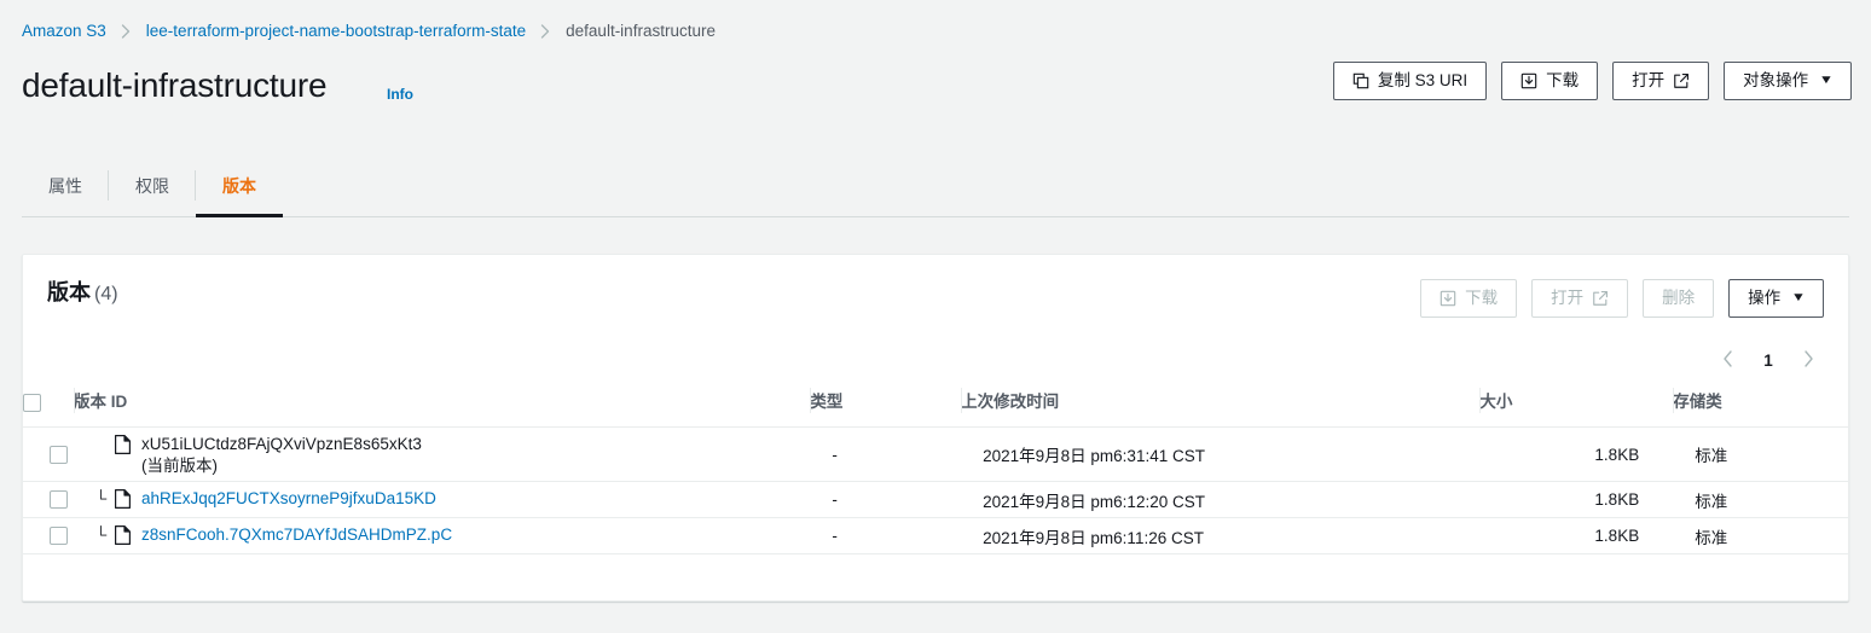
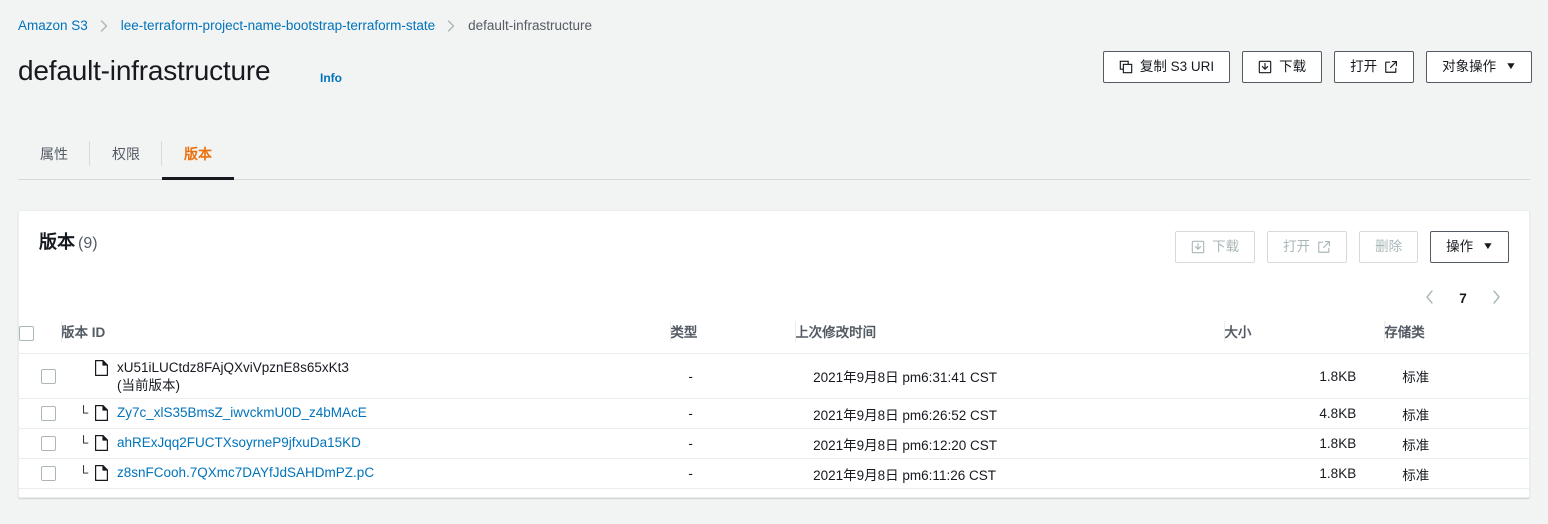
  Amazon S3
  lee-terraform-project-name-bootstrap-terraform-state
  default-infrastructure
  default-infrastructure
  Info
  复制 S3 URI
  下载
  打开
  对象操作
  ▼
  属性
  权限
  版本
- 版本 (4)
+ 版本 (9)
  下载
  打开
  删除
  操作
  ▼
- 1
+ 7
  	版本 ID	类型	上次修改时间	大小	存储类
  	xU51iLUCtdz8FAjQXviVpznE8s65xKt3 (当前版本)	-	2021年9月8日 pm6:31:41 CST	1.8KB	标准
+ 	└ Zy7c_xlS35BmsZ_iwvckmU0D_z4bMAcE	-	2021年9月8日 pm6:26:52 CST	4.8KB	标准
  	└ ahRExJqq2FUCTXsoyrneP9jfxuDa15KD	-	2021年9月8日 pm6:12:20 CST	1.8KB	标准
  	└ z8snFCooh.7QXmc7DAYfJdSAHDmPZ.pC	-	2021年9月8日 pm6:11:26 CST	1.8KB	标准
